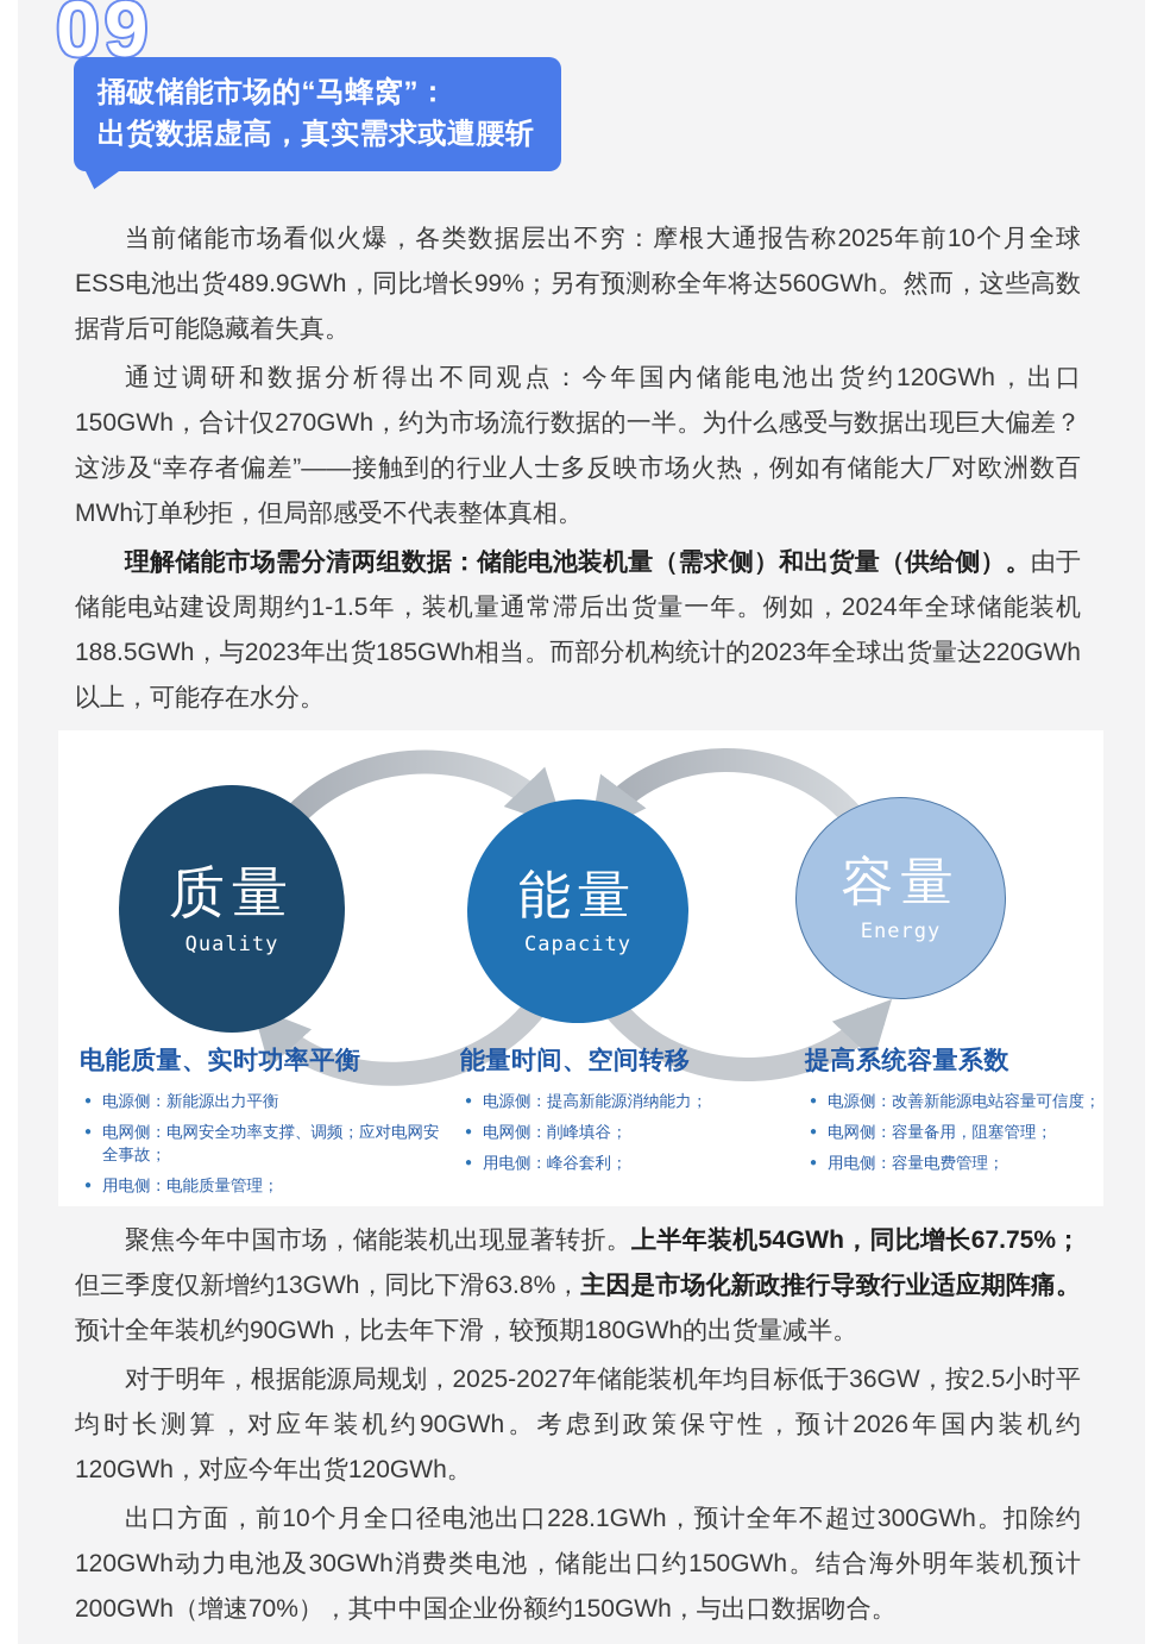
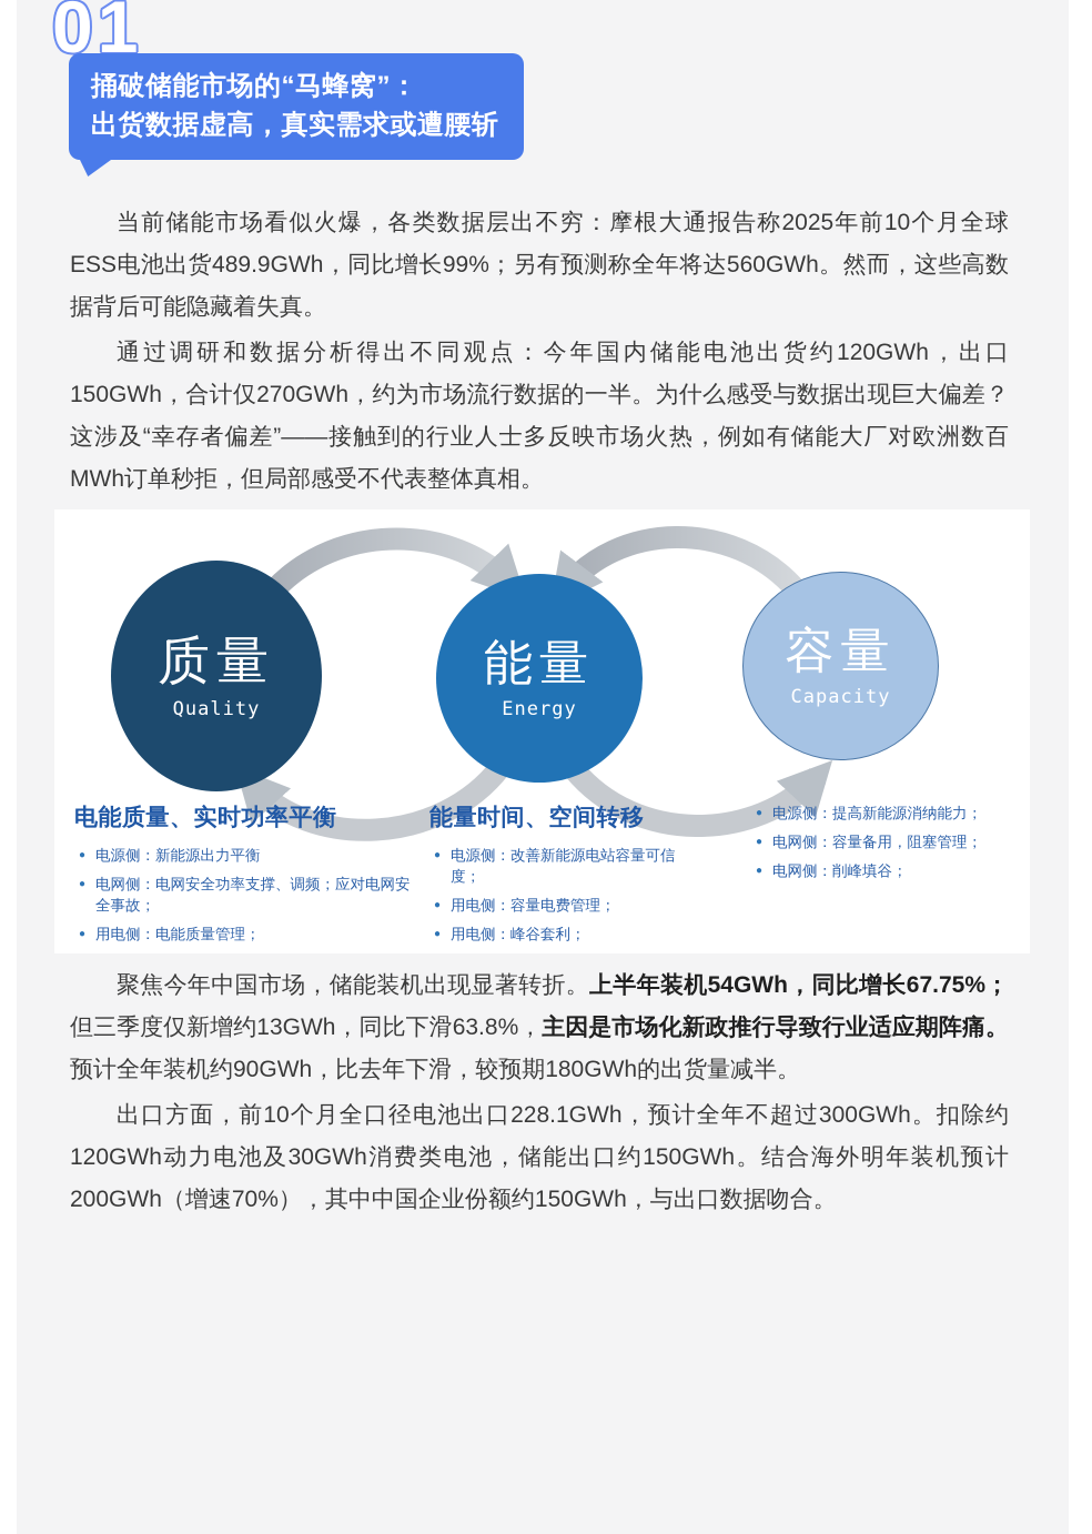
- 09
+ 01
  捅破储能市场的“马蜂窝”：
  出货数据虚高，真实需求或遭腰斩
  当前储能市场看似火爆，各类数据层出不穷：摩根大通报告称2025年前10个月全球ESS电池出货489.9GWh，同比增长99%；另有预测称全年将达560GWh。然而，这些高数据背后可能隐藏着失真。
  通过调研和数据分析得出不同观点：今年国内储能电池出货约120GWh，出口150GWh，合计仅270GWh，约为市场流行数据的一半。为什么感受与数据出现巨大偏差？这涉及“幸存者偏差”——接触到的行业人士多反映市场火热，例如有储能大厂对欧洲数百MWh订单秒拒，但局部感受不代表整体真相。
- 理解储能市场需分清两组数据：储能电池装机量（需求侧）和出货量（供给侧）。由于储能电站建设周期约1-1.5年，装机量通常滞后出货量一年。例如，2024年全球储能装机188.5GWh，与2023年出货185GWh相当。而部分机构统计的2023年全球出货量达220GWh以上，可能存在水分。
  质量
  Quality
  能量
- Capacity
+ Energy
  容量
- Energy
+ Capacity
  电能质量、实时功率平衡
  ●
  电源侧：新能源出力平衡
  ●
  电网侧：电网安全功率支撑、调频；应对电网安全事故；
  ●
  用电侧：电能质量管理；
  能量时间、空间转移
  ●
- 电源侧：提高新能源消纳能力；
+ 电源侧：改善新能源电站容量可信度；
  ●
- 电网侧：削峰填谷；
+ 用电侧：容量电费管理；
  ●
  用电侧：峰谷套利；
- 提高系统容量系数
  ●
- 电源侧：改善新能源电站容量可信度；
+ 电源侧：提高新能源消纳能力；
  ●
  电网侧：容量备用，阻塞管理；
  ●
- 用电侧：容量电费管理；
+ 电网侧：削峰填谷；
  聚焦今年中国市场，储能装机出现显著转折。上半年装机54GWh，同比增长67.75%；但三季度仅新增约13GWh，同比下滑63.8%，主因是市场化新政推行导致行业适应期阵痛。预计全年装机约90GWh，比去年下滑，较预期180GWh的出货量减半。
- 对于明年，根据能源局规划，2025-2027年储能装机年均目标低于36GW，按2.5小时平均时长测算，对应年装机约90GWh。考虑到政策保守性，预计2026年国内装机约120GWh，对应今年出货120GWh。
  出口方面，前10个月全口径电池出口228.1GWh，预计全年不超过300GWh。扣除约120GWh动力电池及30GWh消费类电池，储能出口约150GWh。结合海外明年装机预计200GWh（增速70%），其中中国企业份额约150GWh，与出口数据吻合。
